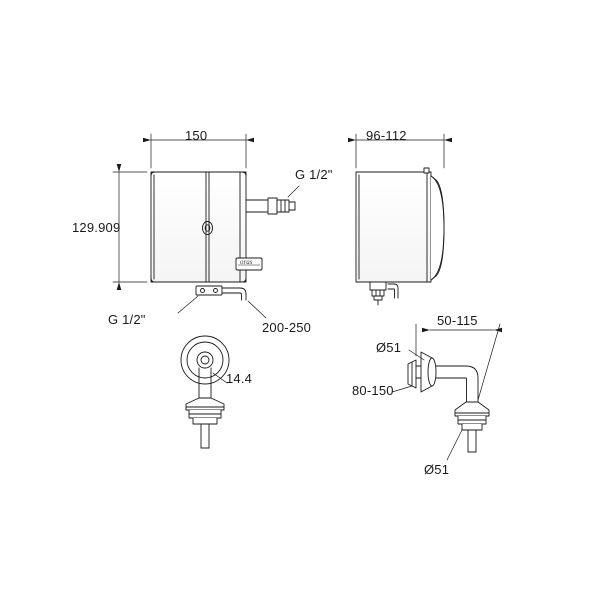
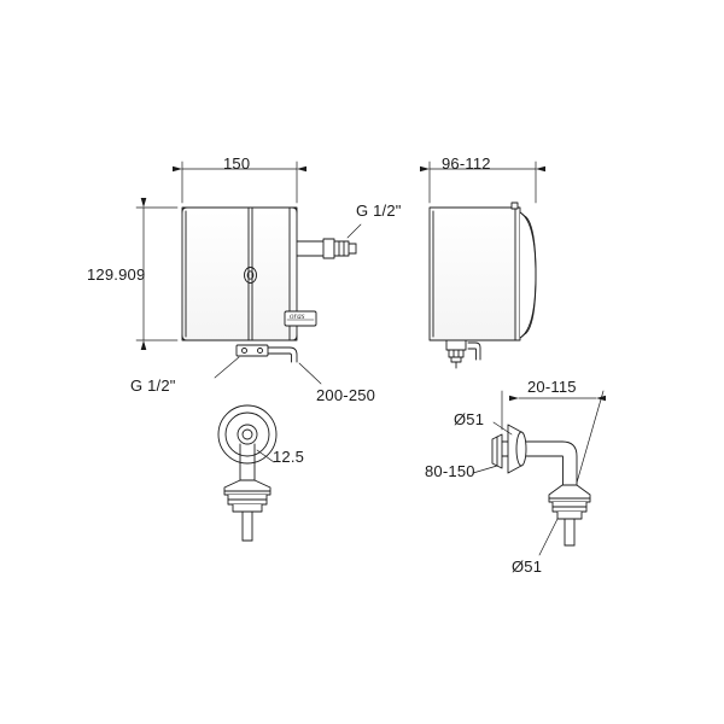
  150
  129.909
  G 1/2"
  G 1/2"
  96-112
  200-250
- 14.4
+ 12.5
- 50-115
+ 20-115
  Ø51
  80-150
  Ø51
  oras
